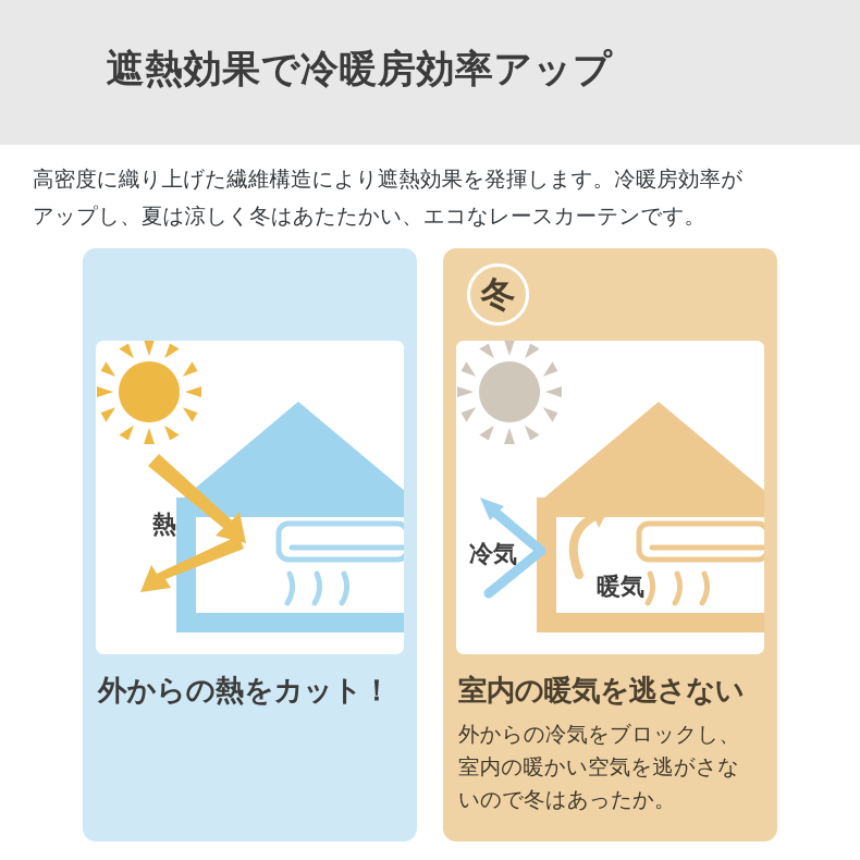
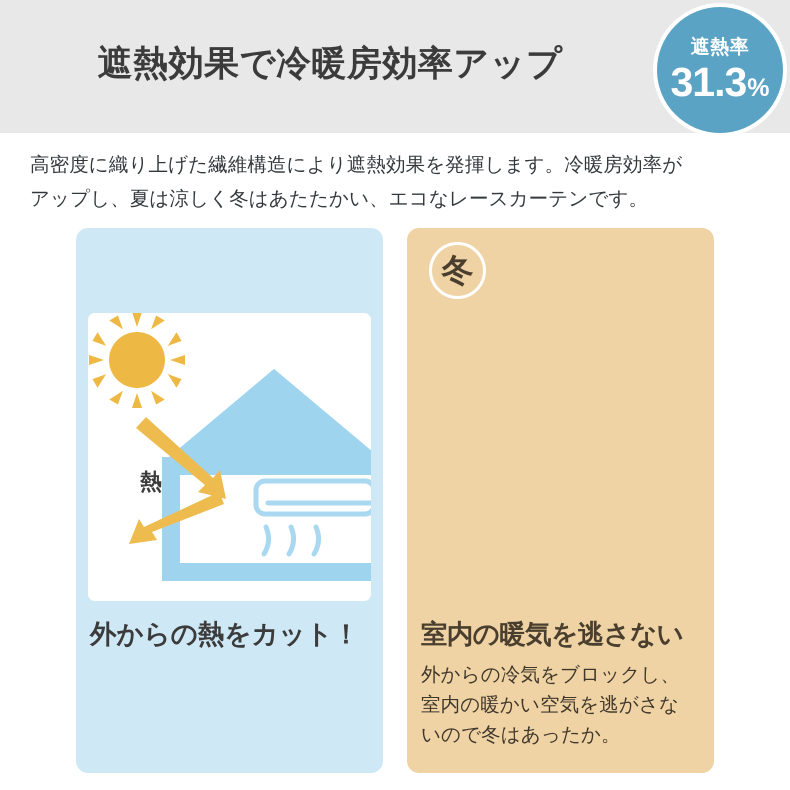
  遮熱効果で冷暖房効率アップ
+ 遮熱率
+ 31.3
+ %
  高密度に織り上げた繊維構造により遮熱効果を発揮します。冷暖房効率が
  アップし、夏は涼しく冬はあたたかい、エコなレースカーテンです。
  熱
  外からの熱をカット！
  冬
- 冷気
- 暖気
  室内の暖気を逃さない
  外からの冷気をブロックし、
  室内の暖かい空気を逃がさな
  いので冬はあったか。
